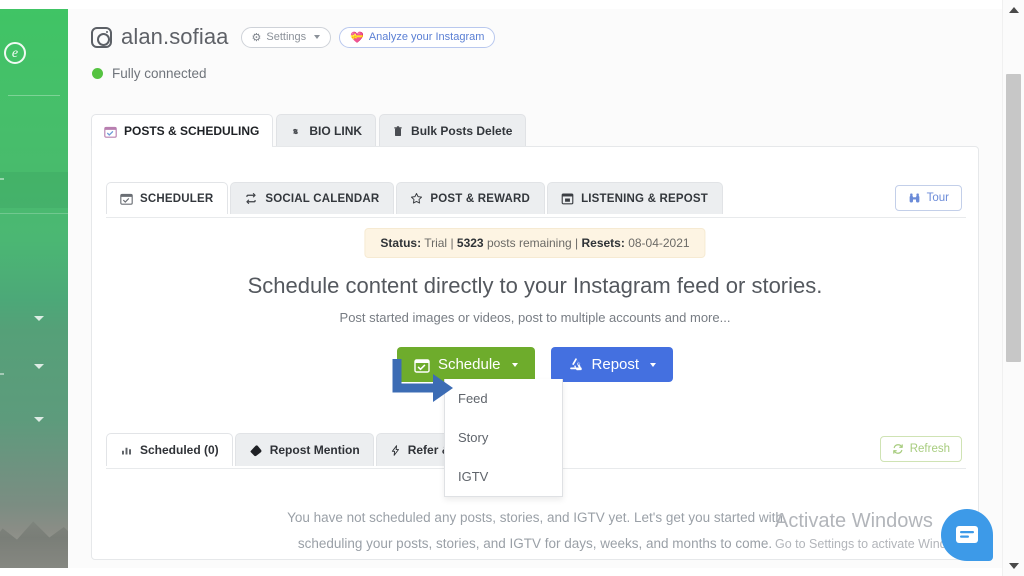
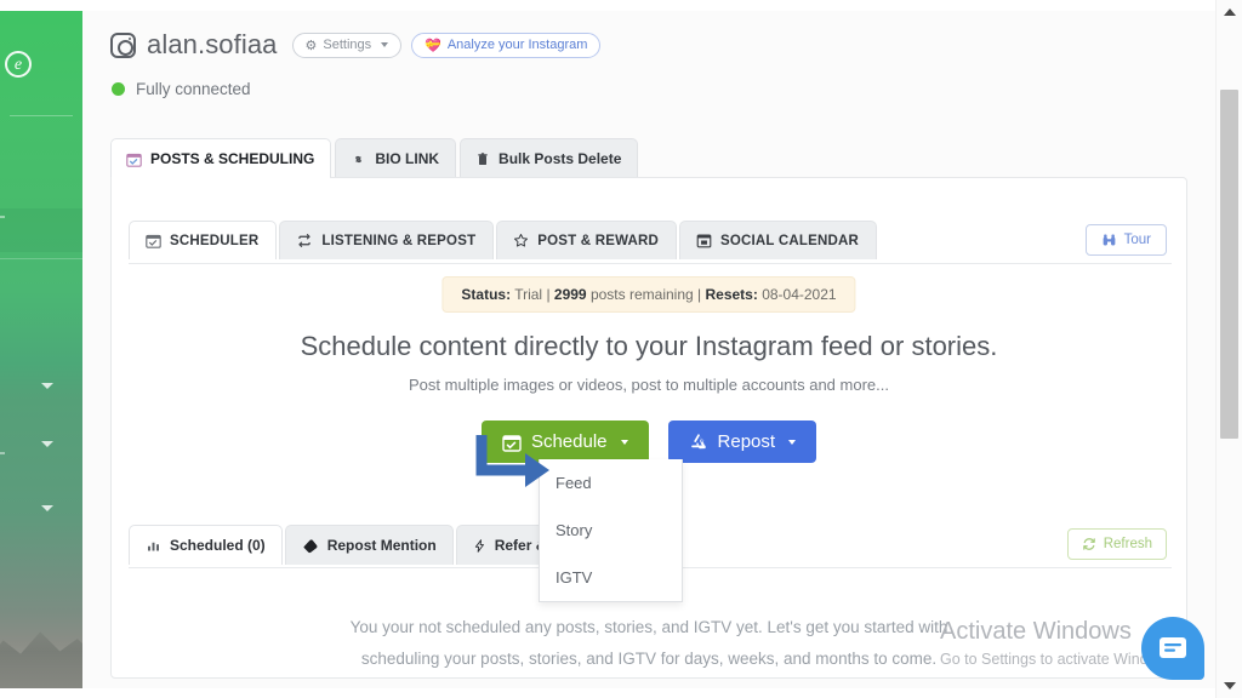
  e
  alan.sofiaa
  ⚙
  Settings
  💝
  Analyze your Instagram
  Fully connected
  POSTS & SCHEDULING
  BIO LINK
  Bulk Posts Delete
  SCHEDULER
- SOCIAL CALENDAR
+ LISTENING & REPOST
  POST & REWARD
- LISTENING & REPOST
+ SOCIAL CALENDAR
  Tour
- Status: Trial | 5323 posts remaining | Resets: 08-04-2021
+ Status: Trial | 2999 posts remaining | Resets: 08-04-2021
  Schedule content directly to your Instagram feed or stories.
- Post started images or videos, post to multiple accounts and more...
+ Post multiple images or videos, post to multiple accounts and more...
  Schedule
  Repost
  Feed
  Story
  IGTV
  Scheduled (0)
  Repost Mention
  Refresh
- You have not scheduled any posts, stories, and IGTV yet. Let's get you started with
+ You your not scheduled any posts, stories, and IGTV yet. Let's get you started with
  scheduling your posts, stories, and IGTV for days, weeks, and months to come.
  Activate Windows
  Go to Settings to activate Win
